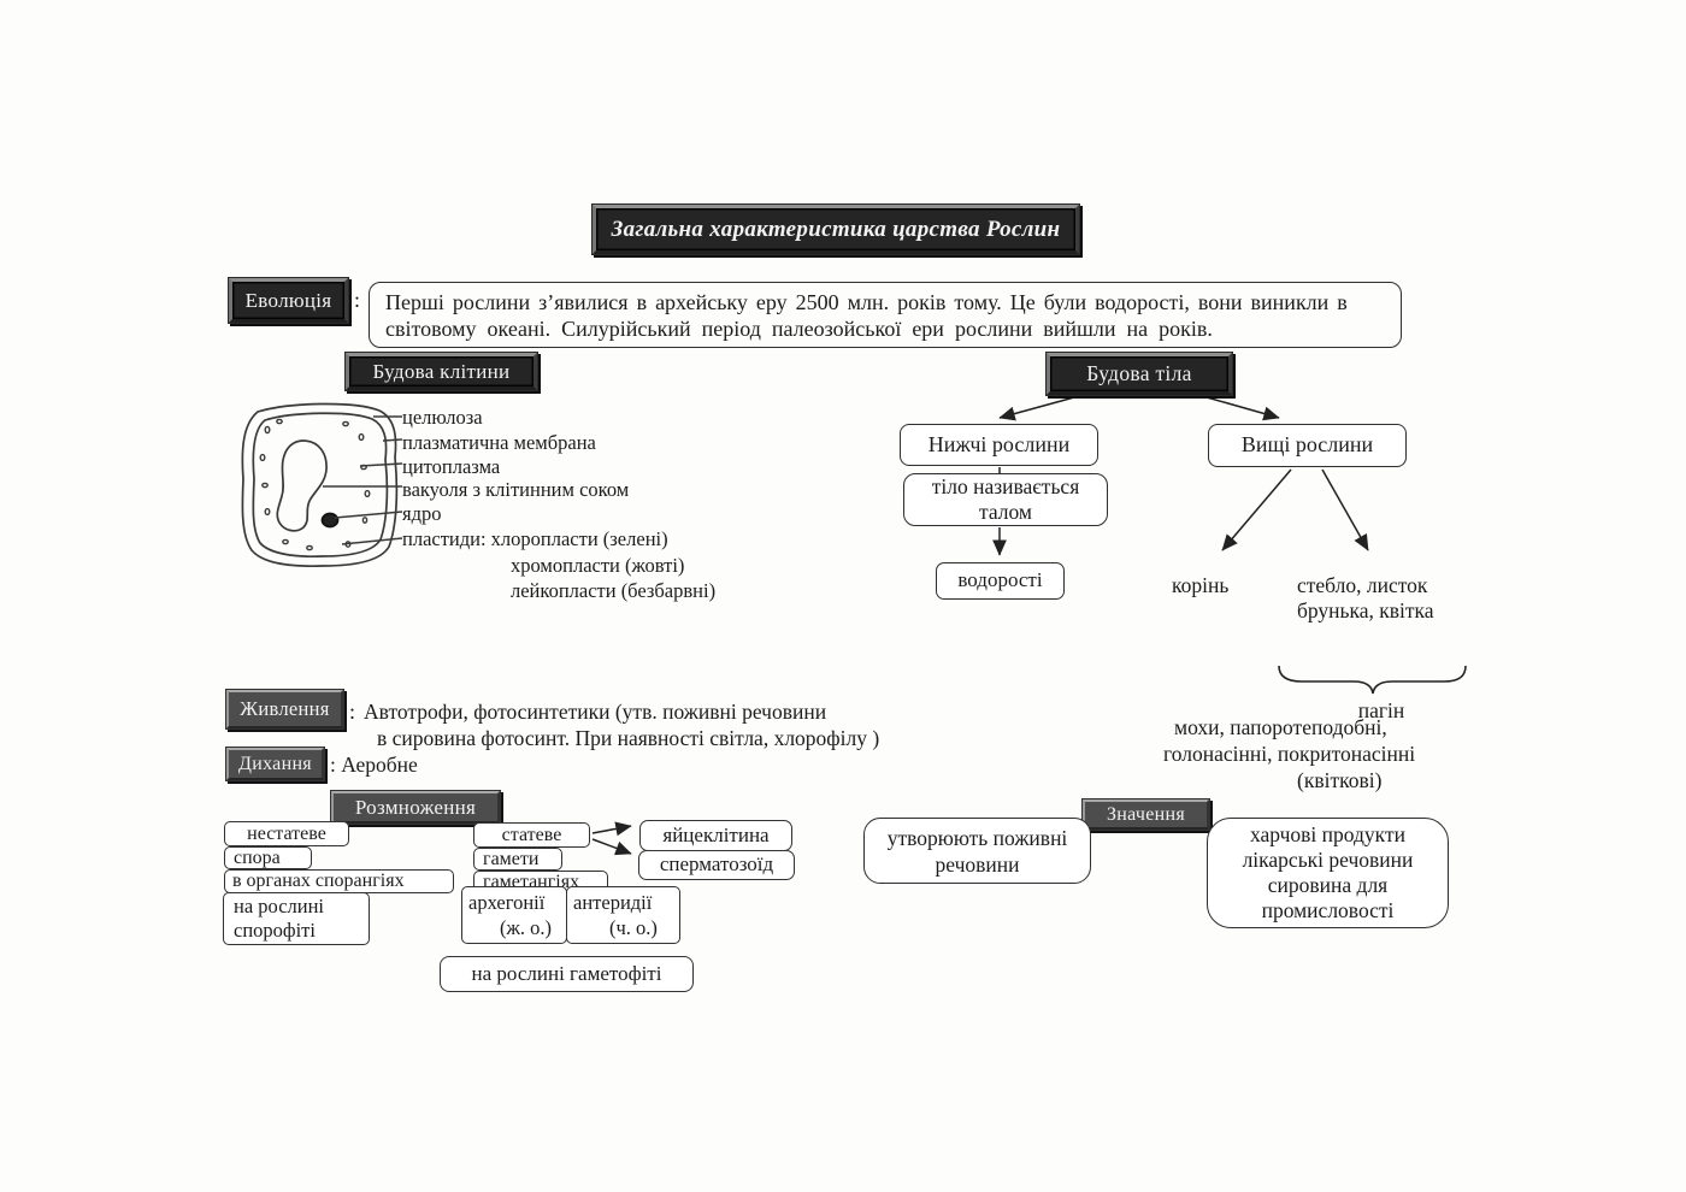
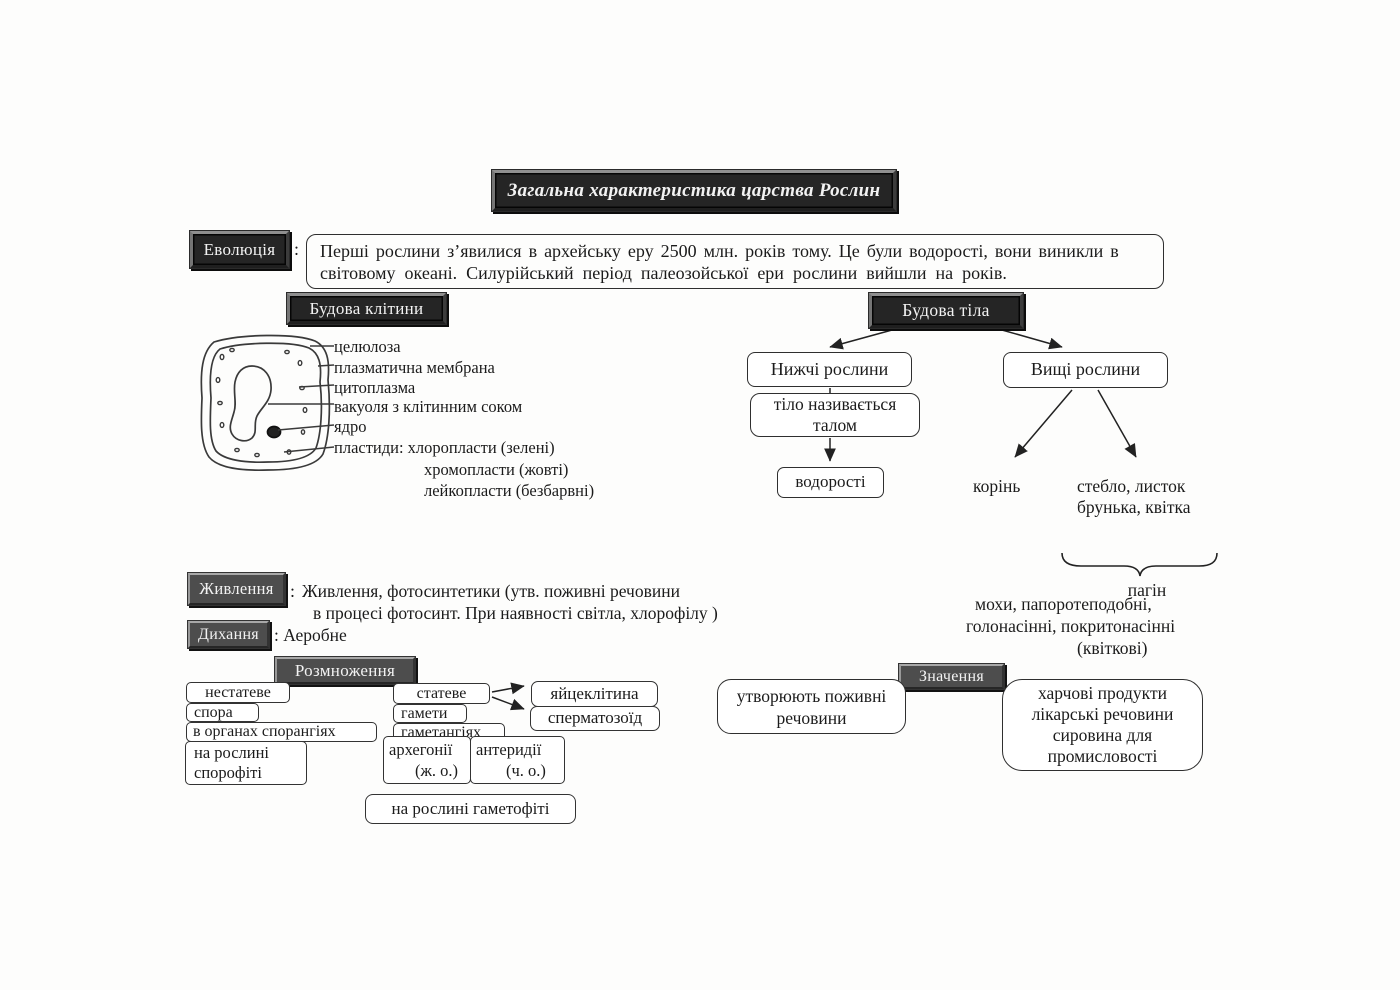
  Загальна характеристика царства Рослин
  Еволюція
  :
  Перші рослини з’явилися в архейську еру 2500 млн. років тому. Це були водорості, вони виникли в
  світовому океані. Силурійський період палеозойської ери рослини вийшли на років.
  Будова клітини
  целюлоза
  плазматична мембрана
  цитоплазма
  вакуоля з клітинним соком
  ядро
  пластиди: хлоропласти (зелені)
  хромопласти (жовті)
  лейкопласти (безбарвні)
  Будова тіла
  Нижчі рослини
  Вищі рослини
  тіло називається
  талом
  водорості
  корінь
  стебло, листок
  брунька, квітка
  пагін
  мохи, папоротеподобні,
  голонасінні, покритонасінні
  (квіткові)
  Живлення
  :
- Автотрофи, фотосинтетики (утв. поживні речовини
+ Живлення, фотосинтетики (утв. поживні речовини
- в сировина фотосинт. При наявності світла, хлорофілу )
+ в процесі фотосинт. При наявності світла, хлорофілу )
  Дихання
  : Аеробне
  Розмноження
  нестатеве
  спора
  в органах спорангіях
  на рослині
  спорофіті
  статеве
  гамети
  гаметангіях
  архегонії
  (ж. о.)
  антеридії
  (ч. о.)
  яйцеклітина
  сперматозоїд
  на рослині гаметофіті
  Значення
  утворюють поживні
  речовини
  харчові продукти
  лікарські речовини
  сировина для
  промисловості
